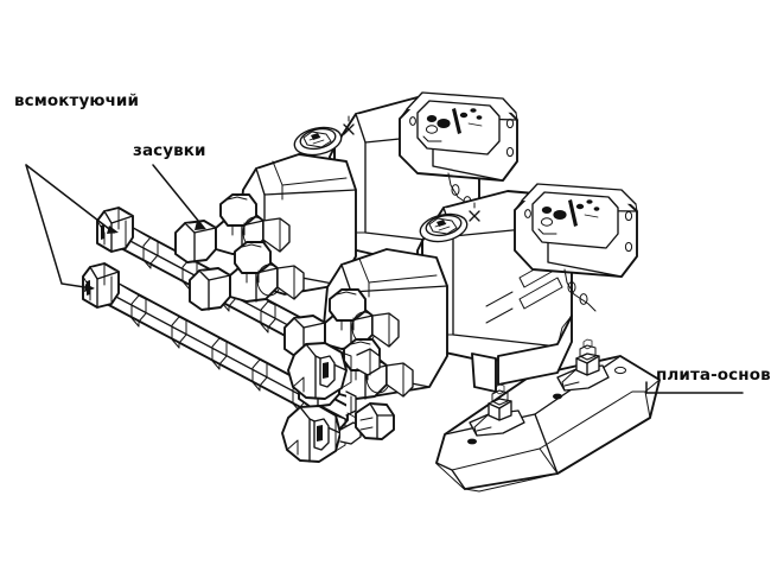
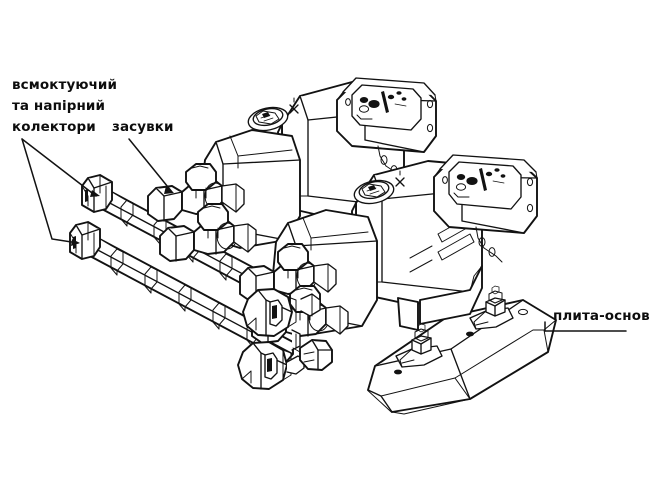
  всмоктуючий
+ та напірний
+ колектори
  засувки
  плита-основ
